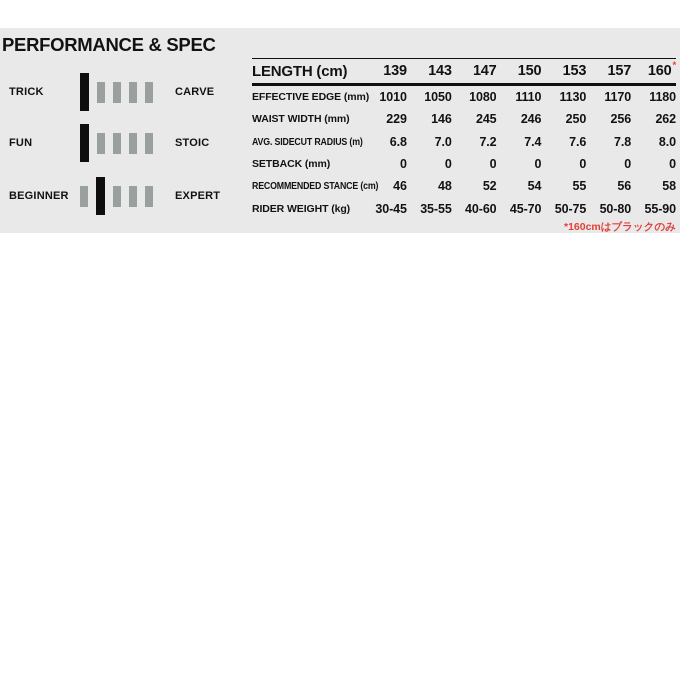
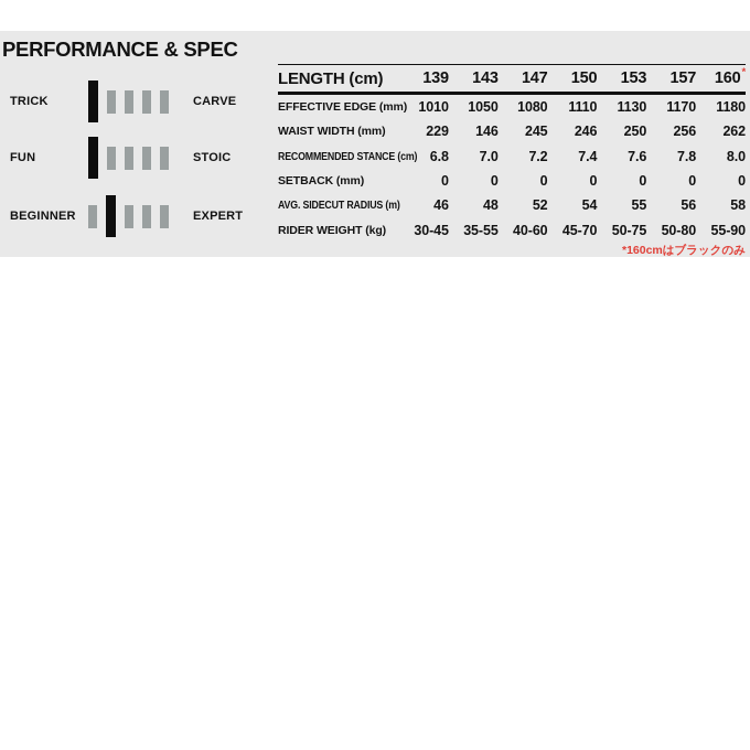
  PERFORMANCE & SPEC
  TRICK
  CARVE
  FUN
  STOIC
  BEGINNER
  EXPERT
  LENGTH (cm)	139	143	147	150	153	157	160*
  EFFECTIVE EDGE (mm)	1010	1050	1080	1110	1130	1170	1180
  WAIST WIDTH (mm)	229	146	245	246	250	256	262
- AVG. SIDECUT RADIUS (m)	6.8	7.0	7.2	7.4	7.6	7.8	8.0
+ RECOMMENDED STANCE (cm)	6.8	7.0	7.2	7.4	7.6	7.8	8.0
  SETBACK (mm)	0	0	0	0	0	0	0
- RECOMMENDED STANCE (cm)	46	48	52	54	55	56	58
+ AVG. SIDECUT RADIUS (m)	46	48	52	54	55	56	58
  RIDER WEIGHT (kg)	30-45	35-55	40-60	45-70	50-75	50-80	55-90
  *160cmはブラックのみ
